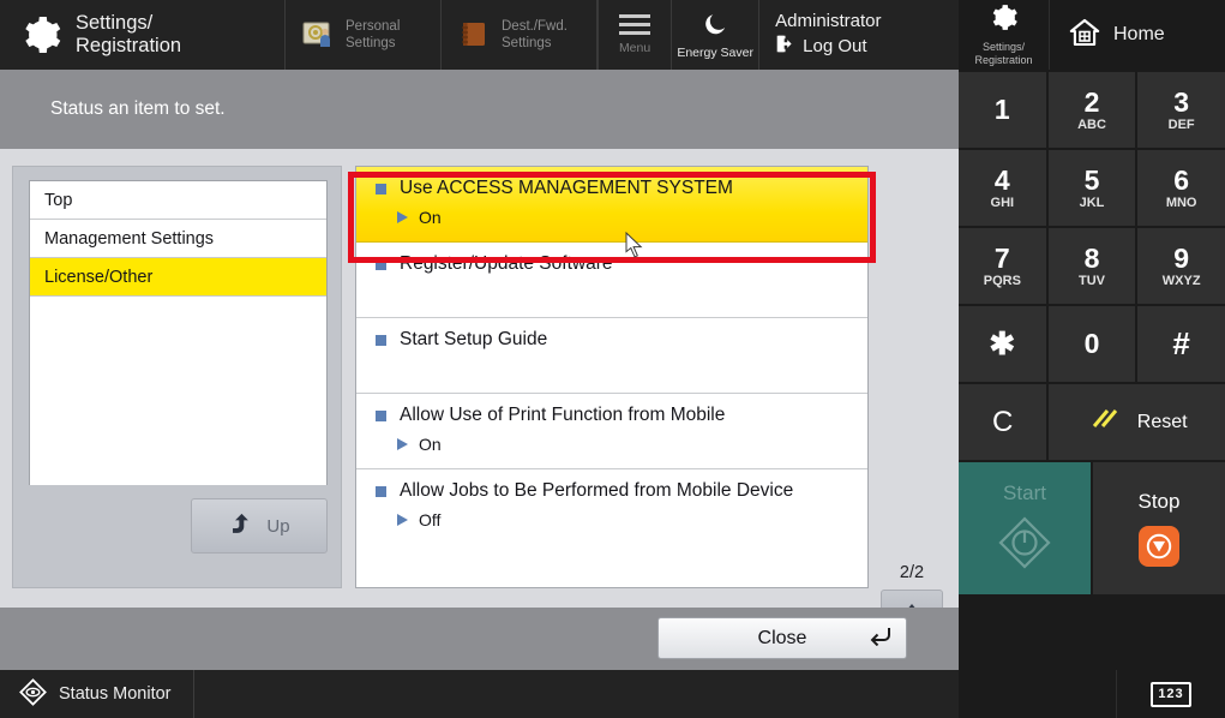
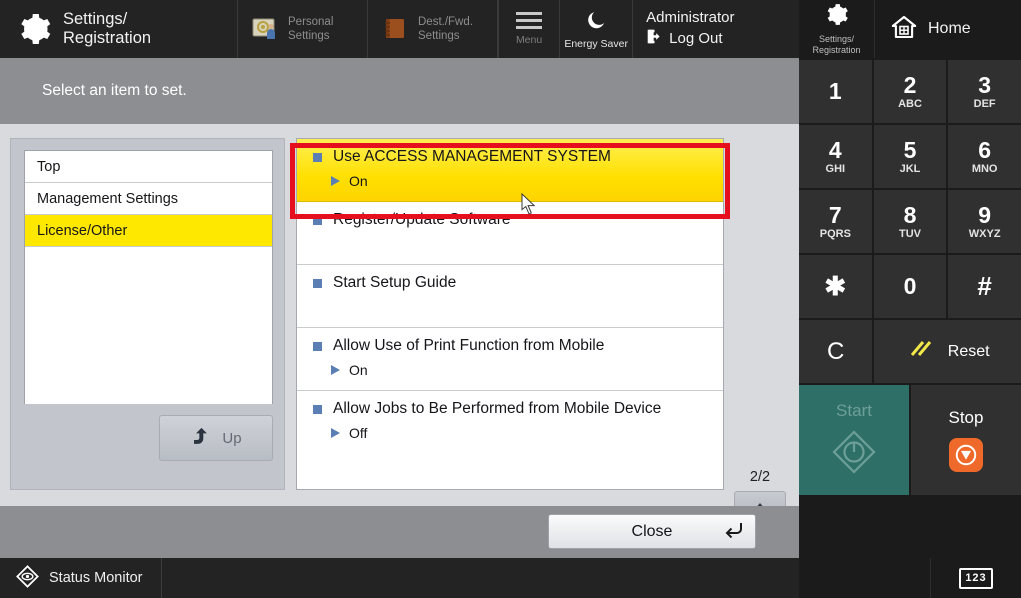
  Settings/
  Registration
  Personal
  Settings
  Dest./Fwd.
  Settings
  Menu
  Energy Saver
  Administrator
  Log Out
- Status an item to set.
+ Select an item to set.
  Top
  Management Settings
  License/Other
  Up
  Use ACCESS MANAGEMENT SYSTEM
  On
  Register/Update Software
  Start Setup Guide
  Allow Use of Print Function from Mobile
  On
  Allow Jobs to Be Performed from Mobile Device
  Off
  2/2
  Close
  Status Monitor
  Settings/
  Registration
  Home
  1
  2
  ABC
  3
  DEF
  4
  GHI
  5
  JKL
  6
  MNO
  7
  PQRS
  8
  TUV
  9
  WXYZ
  ✱
  0
  #
  C
  Reset
  Start
  Stop
  123
